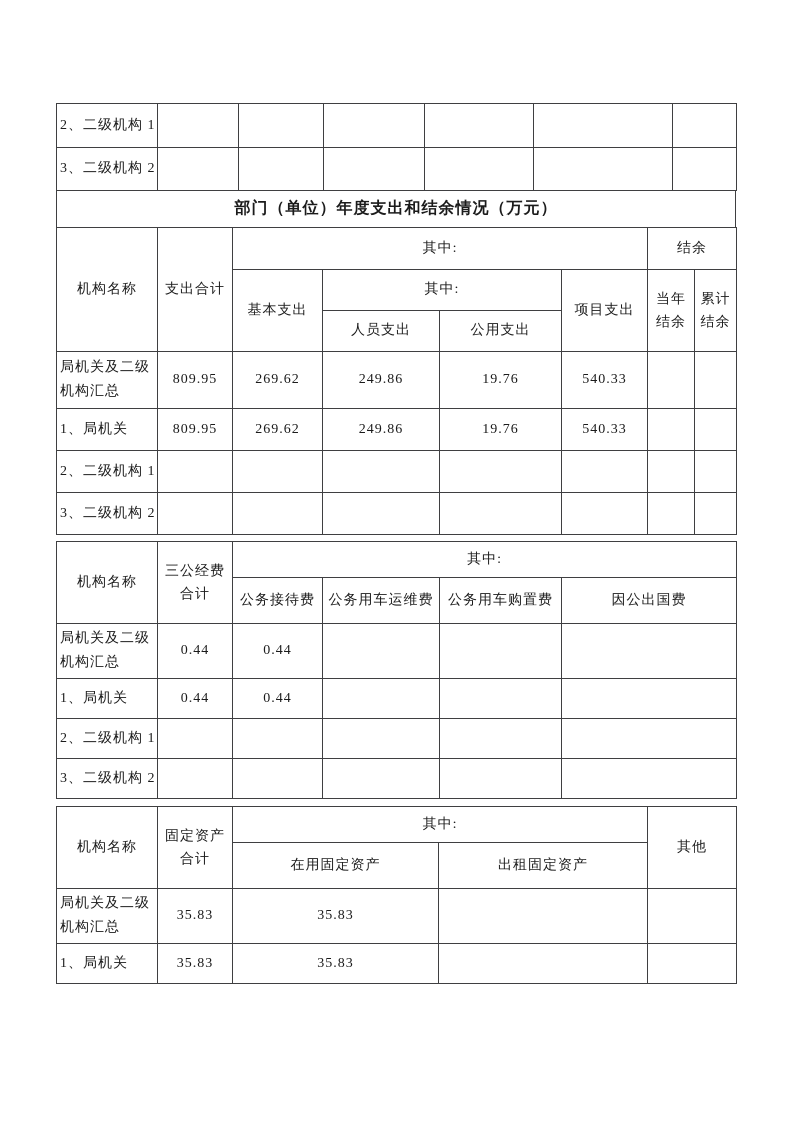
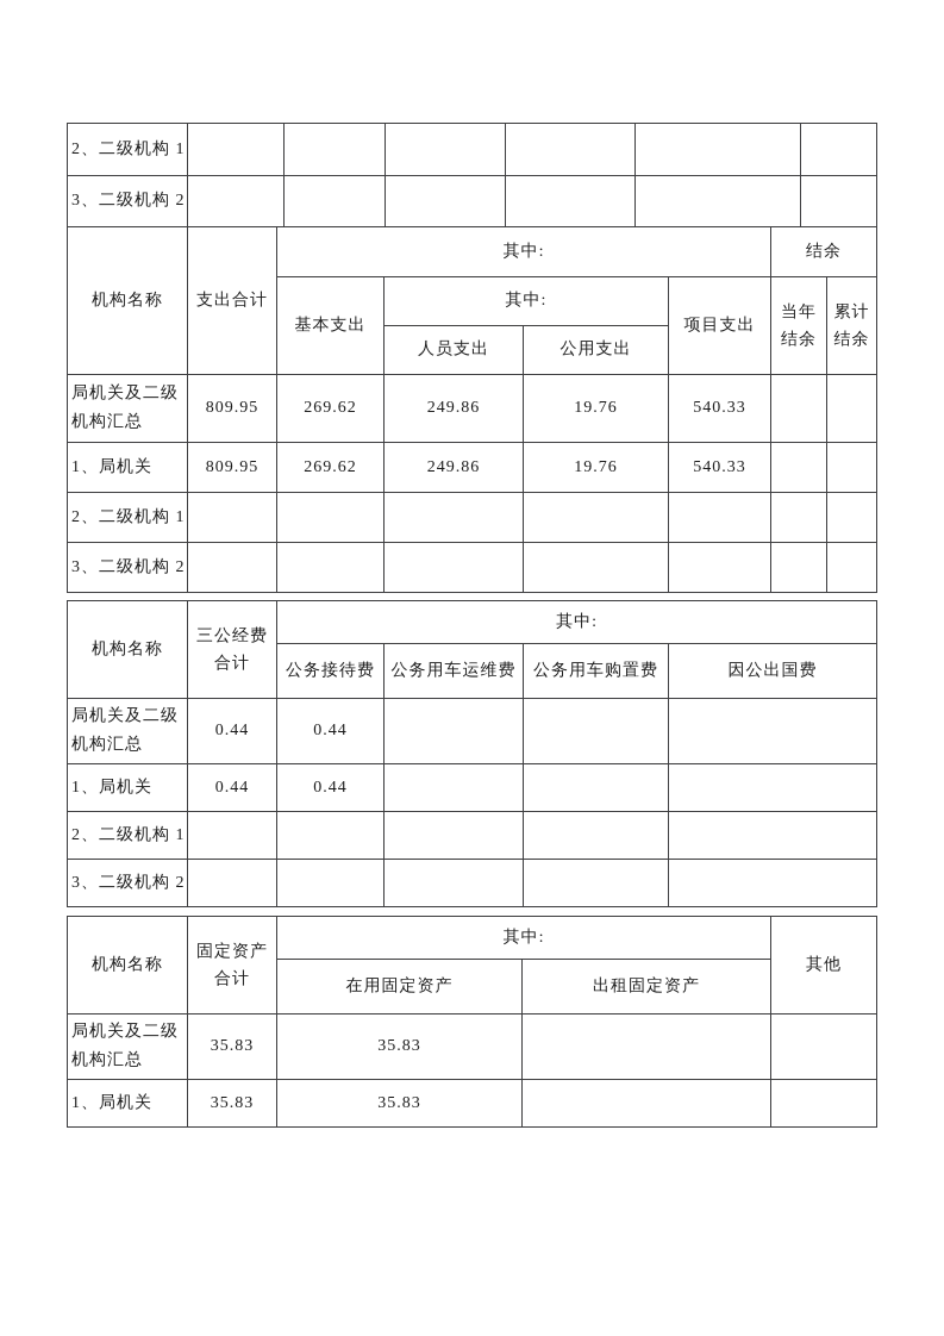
  2、二级机构 1
  3、二级机构 2
- 部门（单位）年度支出和结余情况（万元）
  机构名称	支出合计	其中:	结余
  基本支出	其中:	项目支出	当年结余	累计结余
  人员支出	公用支出
  局机关及二级机构汇总	809.95	269.62	249.86	19.76	540.33
  1、局机关	809.95	269.62	249.86	19.76	540.33
  2、二级机构 1
  3、二级机构 2
  机构名称	三公经费合计	其中:
  公务接待费	公务用车运维费	公务用车购置费	因公出国费
  局机关及二级机构汇总	0.44	0.44
  1、局机关	0.44	0.44
  2、二级机构 1
  3、二级机构 2
  机构名称	固定资产合计	其中:	其他
  在用固定资产	出租固定资产
  局机关及二级机构汇总	35.83	35.83
  1、局机关	35.83	35.83
